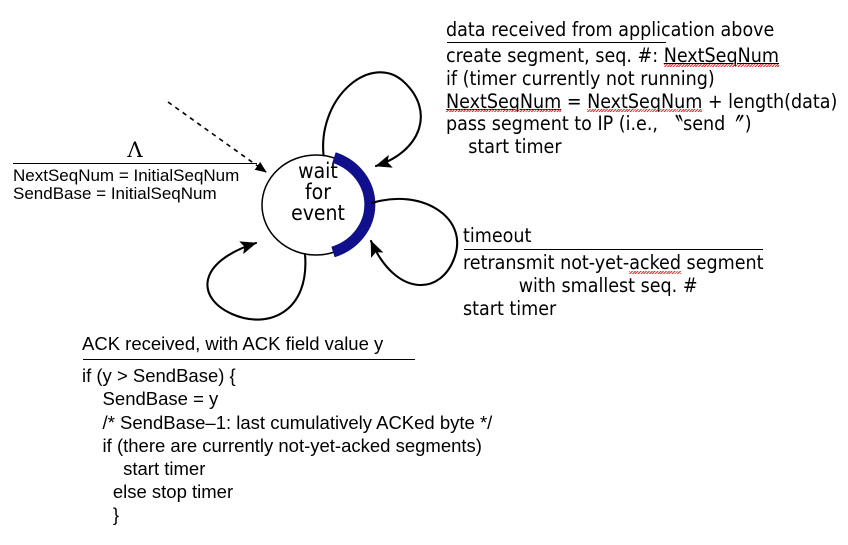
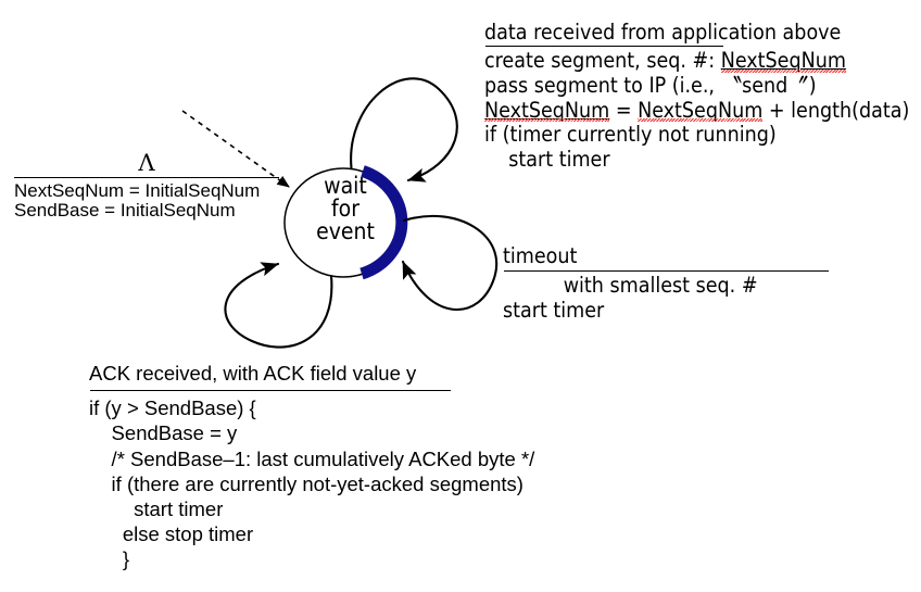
  wait
  for
  event
  Λ
  NextSeqNum = InitialSeqNum
  SendBase = InitialSeqNum
  data received from application above
  create segment, seq. #: NextSeqNum
- if (timer currently not running)
+ pass segment to IP (i.e., 〝send〞)
  NextSeqNum = NextSeqNum + length(data)
- pass segment to IP (i.e., 〝send〞)
+ if (timer currently not running)
  start timer
  timeout
- retransmit not-yet-acked segment
  with smallest seq. #
  start timer
  ACK received, with ACK field value y
  if (y > SendBase) {
  SendBase = y
  /* SendBase–1: last cumulatively ACKed byte */
  if (there are currently not-yet-acked segments)
  start timer
  else stop timer
  }
